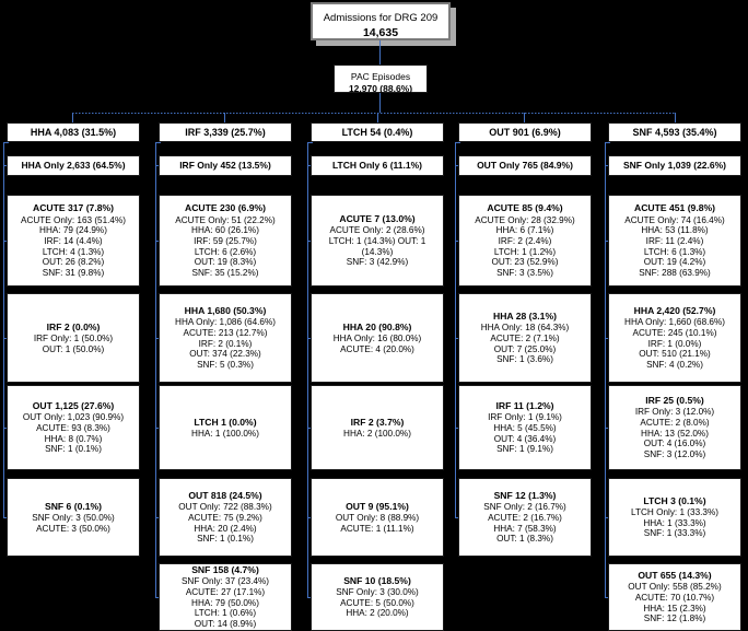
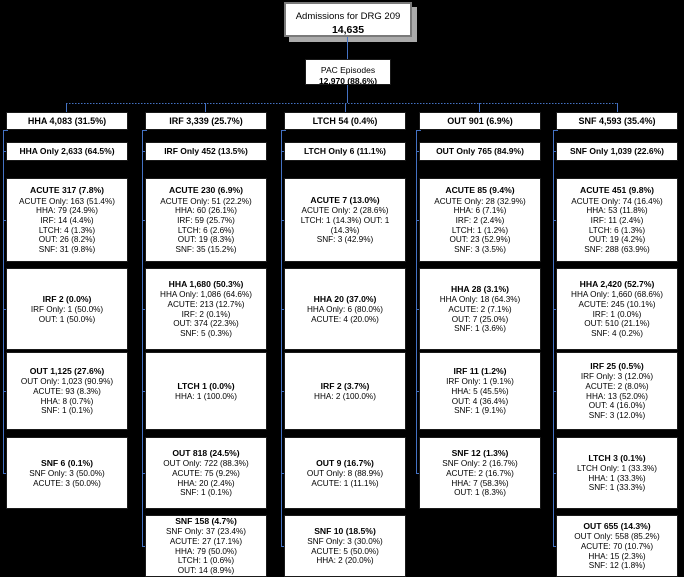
  Admissions for DRG 209
  14,635
  PAC Episodes
  12,970 (88.6%)
  HHA 4,083 (31.5%)
  HHA Only 2,633 (64.5%)
  ACUTE 317 (7.8%)
  ACUTE Only: 163 (51.4%)
  HHA: 79 (24.9%)
  IRF: 14 (4.4%)
  LTCH: 4 (1.3%)
  OUT: 26 (8.2%)
  SNF: 31 (9.8%)
  IRF 2 (0.0%)
  IRF Only: 1 (50.0%)
  OUT: 1 (50.0%)
  OUT 1,125 (27.6%)
  OUT Only: 1,023 (90.9%)
  ACUTE: 93 (8.3%)
  HHA: 8 (0.7%)
  SNF: 1 (0.1%)
  SNF 6 (0.1%)
  SNF Only: 3 (50.0%)
  ACUTE: 3 (50.0%)
  IRF 3,339 (25.7%)
  IRF Only 452 (13.5%)
  ACUTE 230 (6.9%)
  ACUTE Only: 51 (22.2%)
  HHA: 60 (26.1%)
  IRF: 59 (25.7%)
  LTCH: 6 (2.6%)
  OUT: 19 (8.3%)
  SNF: 35 (15.2%)
  HHA 1,680 (50.3%)
  HHA Only: 1,086 (64.6%)
  ACUTE: 213 (12.7%)
  IRF: 2 (0.1%)
  OUT: 374 (22.3%)
  SNF: 5 (0.3%)
  LTCH 1 (0.0%)
  HHA: 1 (100.0%)
  OUT 818 (24.5%)
  OUT Only: 722 (88.3%)
  ACUTE: 75 (9.2%)
  HHA: 20 (2.4%)
  SNF: 1 (0.1%)
  SNF 158 (4.7%)
  SNF Only: 37 (23.4%)
  ACUTE: 27 (17.1%)
  HHA: 79 (50.0%)
  LTCH: 1 (0.6%)
  OUT: 14 (8.9%)
  LTCH 54 (0.4%)
  LTCH Only 6 (11.1%)
  ACUTE 7 (13.0%)
  ACUTE Only: 2 (28.6%)
  LTCH: 1 (14.3%) OUT: 1 (14.3%)
  SNF: 3 (42.9%)
- HHA 20 (90.8%)
+ HHA 20 (37.0%)
- HHA Only: 16 (80.0%)
+ HHA Only: 6 (80.0%)
  ACUTE: 4 (20.0%)
  IRF 2 (3.7%)
  HHA: 2 (100.0%)
- OUT 9 (95.1%)
+ OUT 9 (16.7%)
  OUT Only: 8 (88.9%)
  ACUTE: 1 (11.1%)
  SNF 10 (18.5%)
  SNF Only: 3 (30.0%)
  ACUTE: 5 (50.0%)
  HHA: 2 (20.0%)
  OUT 901 (6.9%)
  OUT Only 765 (84.9%)
  ACUTE 85 (9.4%)
  ACUTE Only: 28 (32.9%)
  HHA: 6 (7.1%)
  IRF: 2 (2.4%)
  LTCH: 1 (1.2%)
  OUT: 23 (52.9%)
  SNF: 3 (3.5%)
  HHA 28 (3.1%)
  HHA Only: 18 (64.3%)
  ACUTE: 2 (7.1%)
  OUT: 7 (25.0%)
  SNF: 1 (3.6%)
  IRF 11 (1.2%)
  IRF Only: 1 (9.1%)
  HHA: 5 (45.5%)
  OUT: 4 (36.4%)
  SNF: 1 (9.1%)
  SNF 12 (1.3%)
  SNF Only: 2 (16.7%)
  ACUTE: 2 (16.7%)
  HHA: 7 (58.3%)
  OUT: 1 (8.3%)
  SNF 4,593 (35.4%)
  SNF Only 1,039 (22.6%)
  ACUTE 451 (9.8%)
  ACUTE Only: 74 (16.4%)
  HHA: 53 (11.8%)
  IRF: 11 (2.4%)
  LTCH: 6 (1.3%)
  OUT: 19 (4.2%)
  SNF: 288 (63.9%)
  HHA 2,420 (52.7%)
  HHA Only: 1,660 (68.6%)
  ACUTE: 245 (10.1%)
  IRF: 1 (0.0%)
  OUT: 510 (21.1%)
  SNF: 4 (0.2%)
  IRF 25 (0.5%)
  IRF Only: 3 (12.0%)
  ACUTE: 2 (8.0%)
  HHA: 13 (52.0%)
  OUT: 4 (16.0%)
  SNF: 3 (12.0%)
  LTCH 3 (0.1%)
  LTCH Only: 1 (33.3%)
  HHA: 1 (33.3%)
  SNF: 1 (33.3%)
  OUT 655 (14.3%)
  OUT Only: 558 (85.2%)
  ACUTE: 70 (10.7%)
  HHA: 15 (2.3%)
  SNF: 12 (1.8%)
